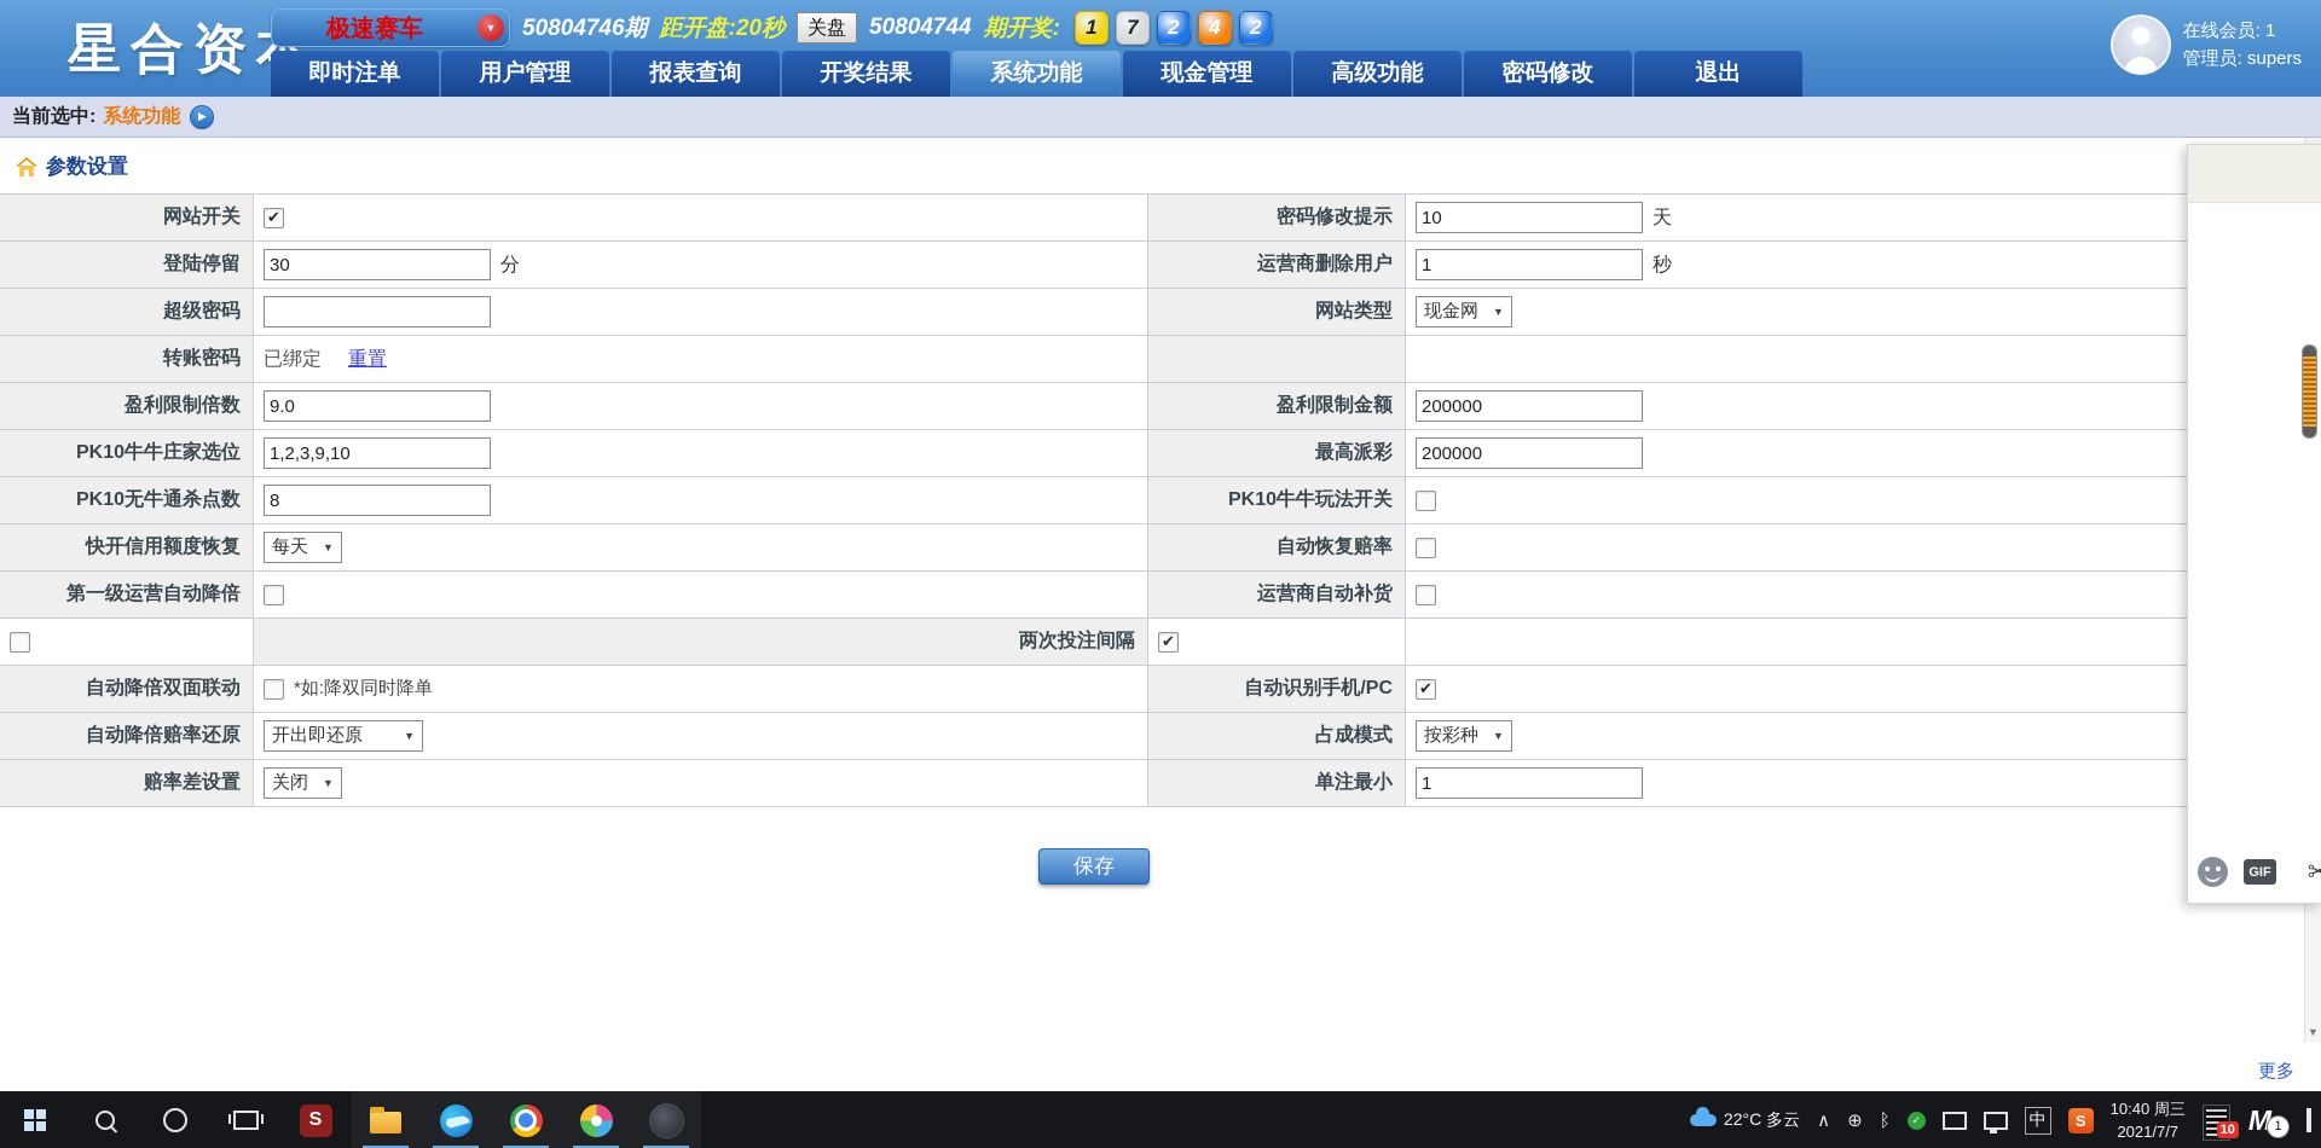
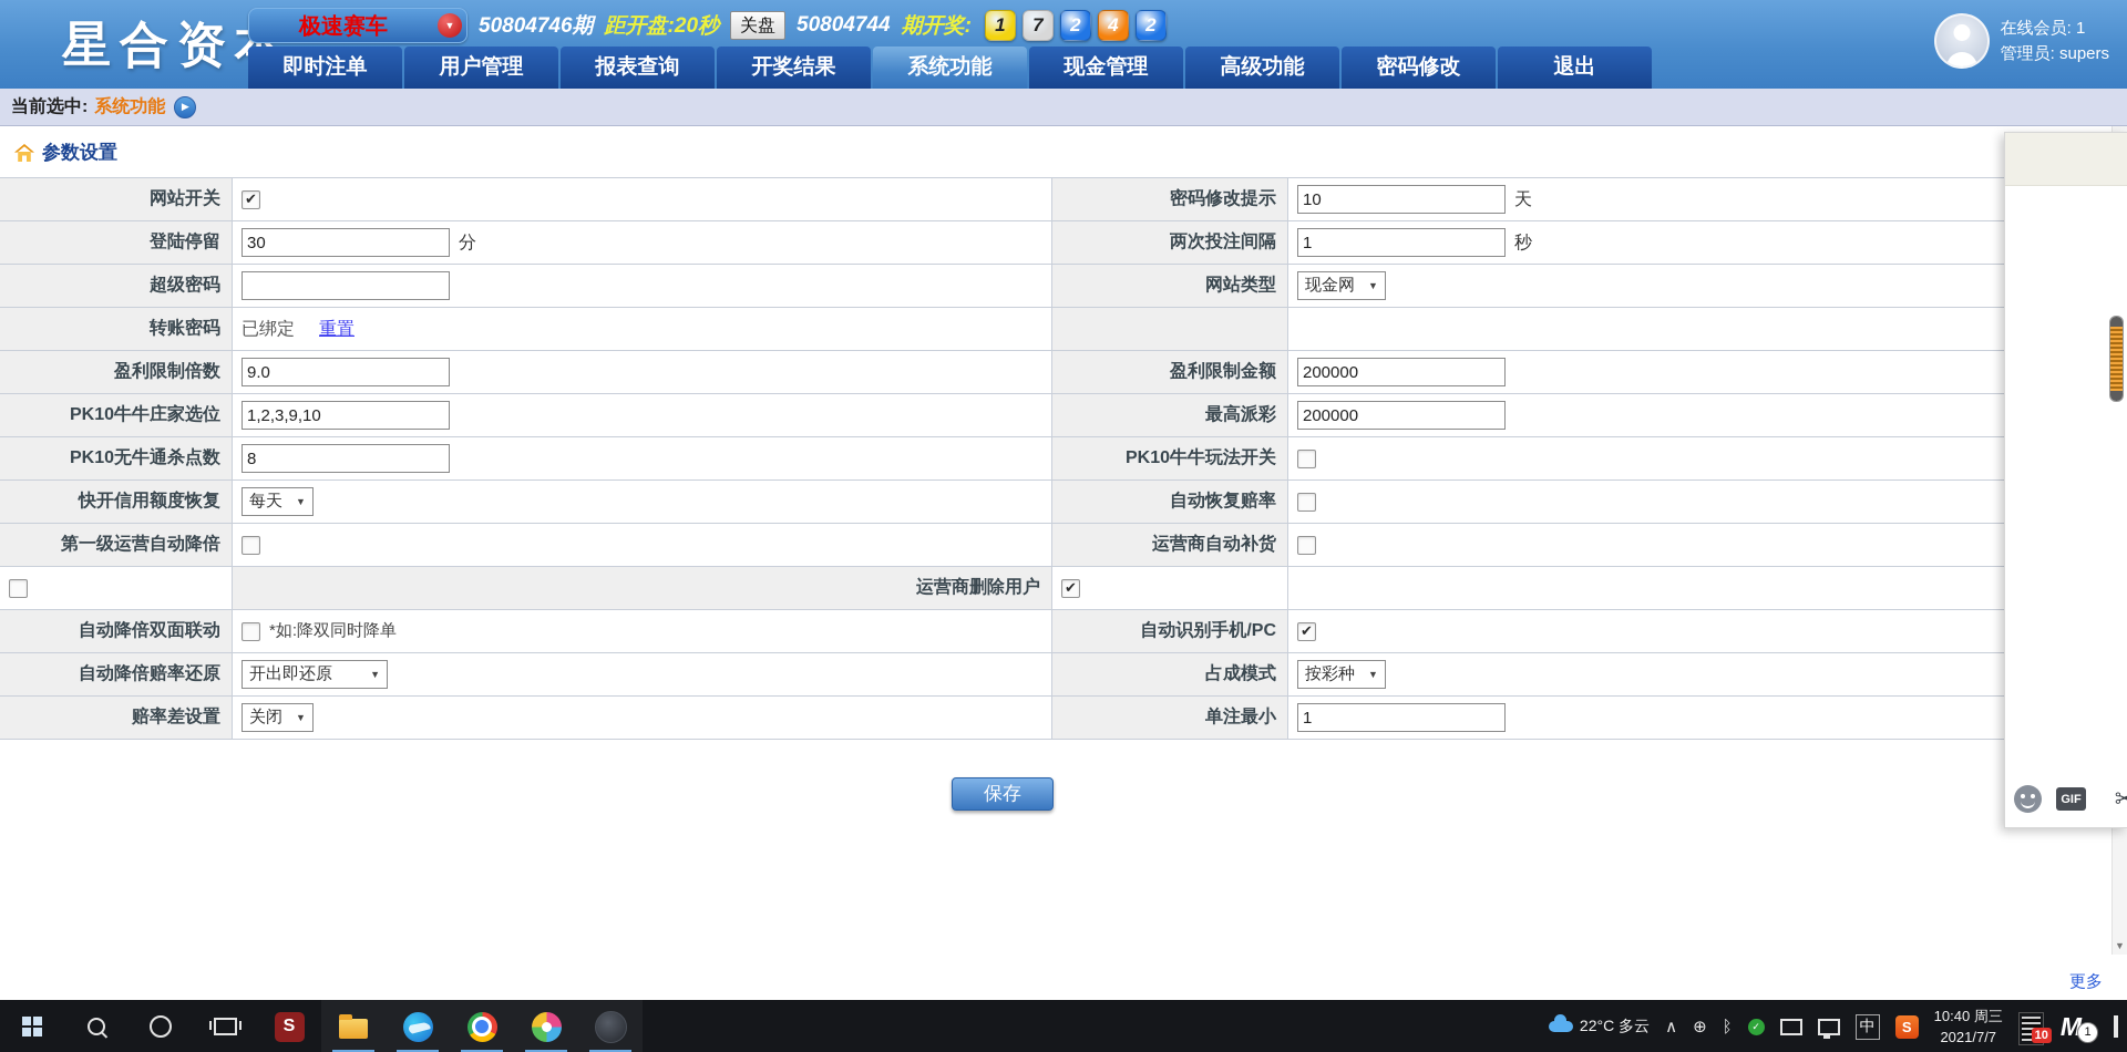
  星合资本
  极速赛车
  ▼
  50804746期
  距开盘:20秒
  关盘
  50804744
  期开奖:
  1
  7
  2
  4
  2
  即时注单
  用户管理
  报表查询
  开奖结果
  系统功能
  现金管理
  高级功能
  密码修改
  退出
  在线会员: 1
  管理员: supers
  当前选中:
  系统功能
  ▶
  参数设置
  网站开关
  ✔
  密码修改提示
  10
  天
  登陆停留
  30
  分
- 运营商删除用户
+ 两次投注间隔
  1
  秒
  超级密码
  网站类型
  现金网
  ▼
  转账密码
  已绑定
  重置
  盈利限制倍数
  9.0
  盈利限制金额
  200000
  PK10牛牛庄家选位
  1,2,3,9,10
  最高派彩
  200000
  PK10无牛通杀点数
  8
  PK10牛牛玩法开关
  快开信用额度恢复
  每天
  ▼
  自动恢复赔率
  第一级运营自动降倍
  运营商自动补货
- 两次投注间隔
+ 运营商删除用户
  ✔
  自动降倍双面联动
  *如:降双同时降单
  自动识别手机/PC
  ✔
  自动降倍赔率还原
  开出即还原
  ▼
  占成模式
  按彩种
  ▼
  赔率差设置
  关闭
  ▼
  单注最小
  1
  保存
  ▼
  GIF
  ✂
  更多
  S
  22°C 多云
  ∧
  ⊕
  ᛒ
  ✓
  中
  S
  10:40 周三
  2021/7/7
  10
  M
  1
